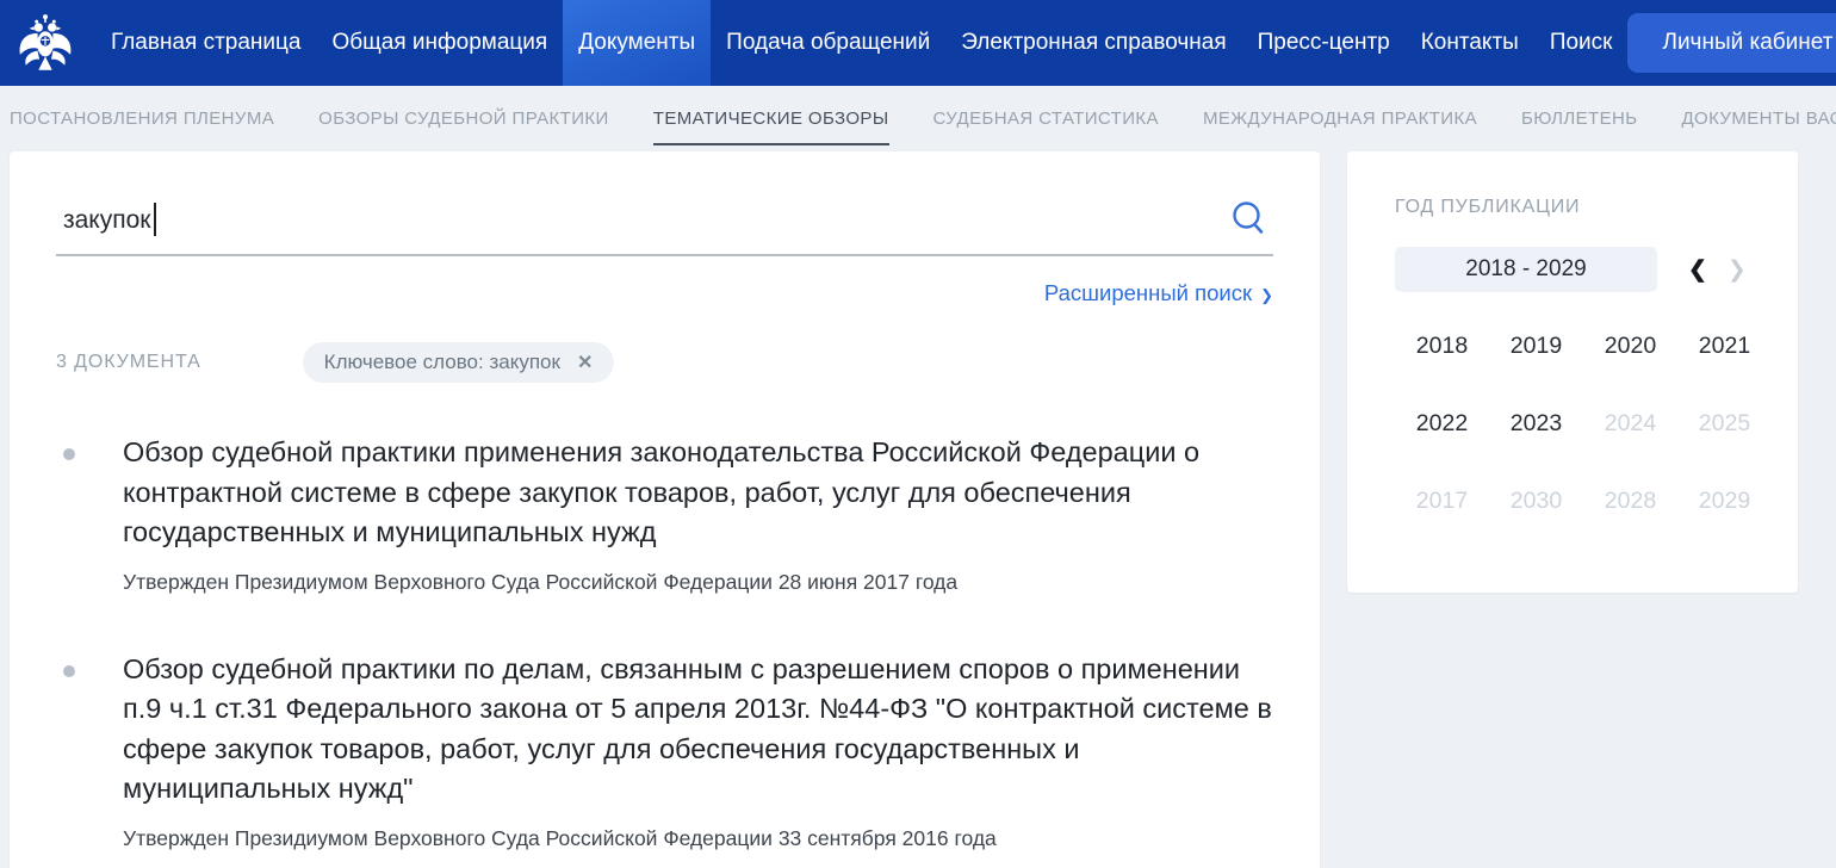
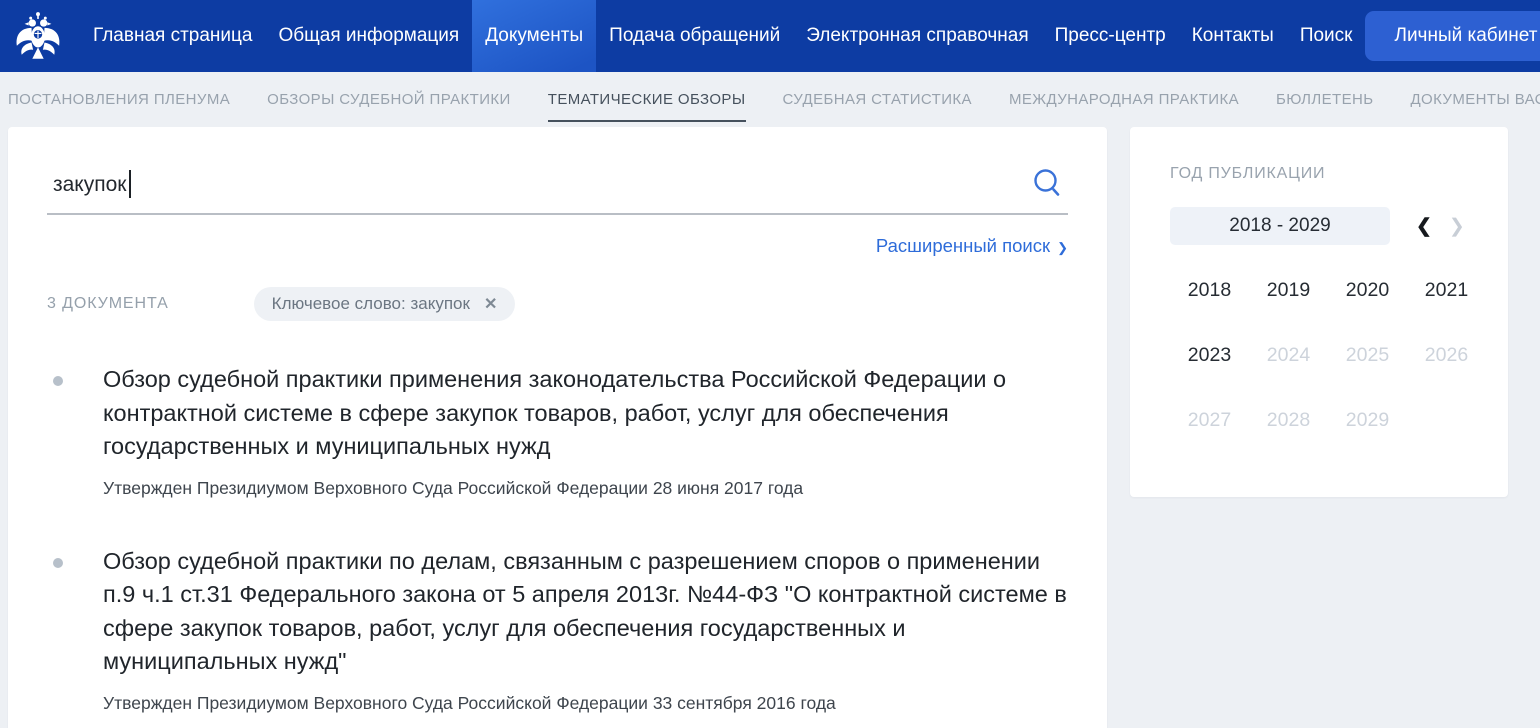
  Главная страница
  Общая информация
  Документы
  Подача обращений
  Электронная справочная
  Пресс-центр
  Контакты
  Поиск
  Личный кабинет
  ПОСТАНОВЛЕНИЯ ПЛЕНУМА
  ОБЗОРЫ СУДЕБНОЙ ПРАКТИКИ
  ТЕМАТИЧЕСКИЕ ОБЗОРЫ
  СУДЕБНАЯ СТАТИСТИКА
  МЕЖДУНАРОДНАЯ ПРАКТИКА
  БЮЛЛЕТЕНЬ
  ДОКУМЕНТЫ ВА
  закупок
  Расширенный поиск ❯
  3 ДОКУМЕНТА
  Ключевое слово: закупок
  ✕
  Обзор судебной практики применения законодательства Российской Федерации о контрактной системе в сфере закупок товаров, работ, услуг для обеспечения государственных и муниципальных нужд
  Утвержден Президиумом Верховного Суда Российской Федерации 28 июня 2017 года
  Обзор судебной практики по делам, связанным с разрешением споров о применении п.9 ч.1 ст.31 Федерального закона от 5 апреля 2013г. №44-ФЗ "О контрактной системе в сфере закупок товаров, работ, услуг для обеспечения государственных и муниципальных нужд"
  Утвержден Президиумом Верховного Суда Российской Федерации 33 сентября 2016 года
  ГОД ПУБЛИКАЦИИ
  2018 - 2029
  ❮
  ❯
  2018
  2019
  2020
  2021
- 2022
  2023
  2024
  2025
- 2017
+ 2026
- 2030
+ 2027
  2028
  2029
